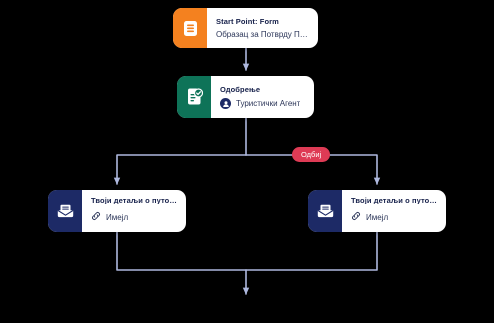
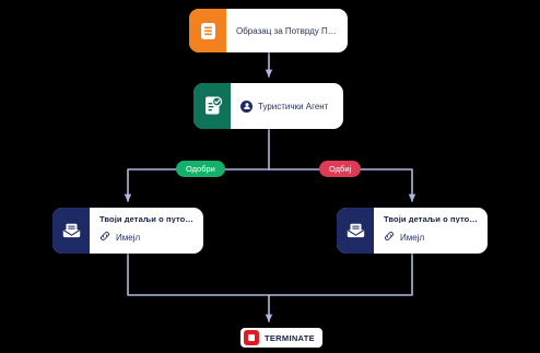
- Start Point: Form
  Образац за Потврду Пут
- Одобрење
  Туристички Агент
+ Одобри
  Одбиј
  Твоји детаљи о путова
  Имејл
  Твоји детаљи о путова
  Имејл
+ TERMINATE
